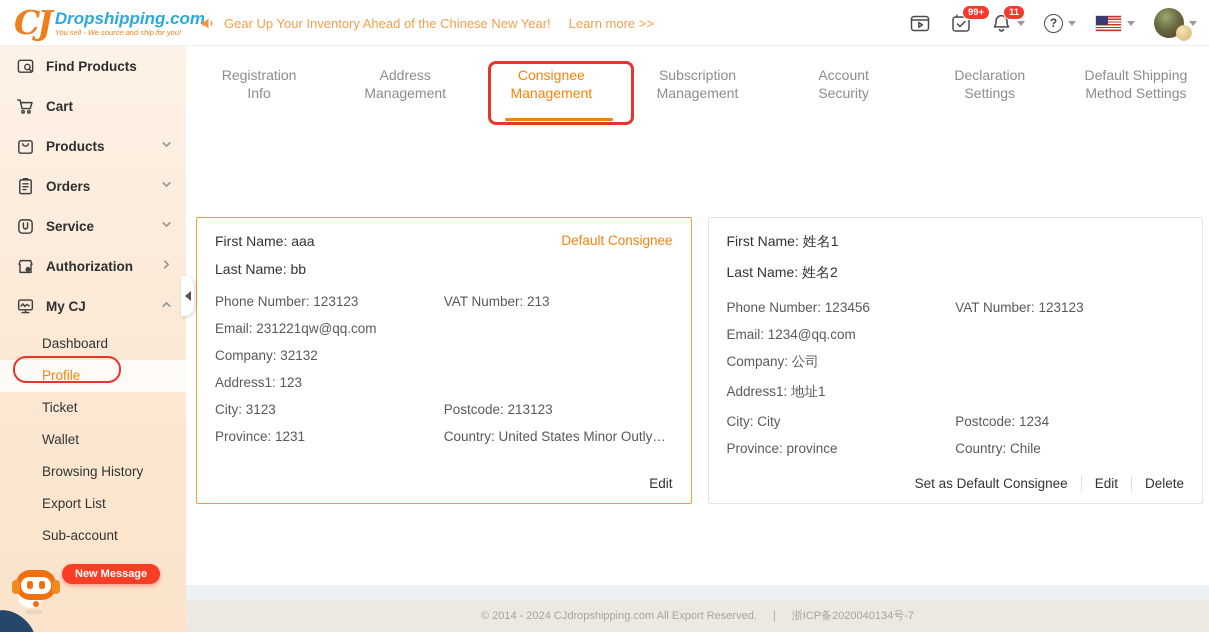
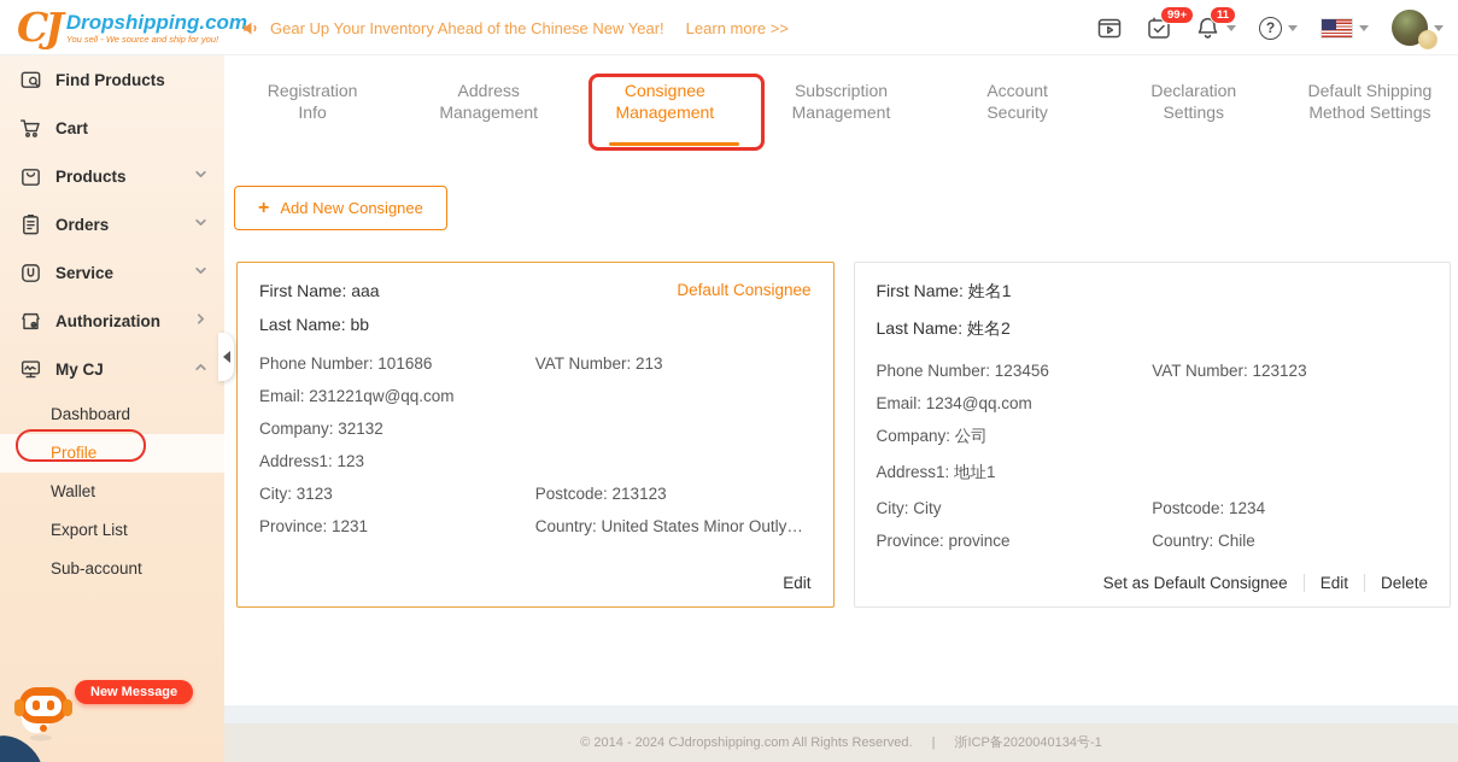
  CJ
  Dropshipping.com
  You sell - We source and ship for you!
  Gear Up Your Inventory Ahead of the Chinese New Year!
  Learn more >>
  99+
  11
  ?
  Find Products
  Cart
  Products
  Orders
  Service
  Authorization
  My CJ
  Dashboard
  Profile
- Ticket
  Wallet
- Browsing History
  Export List
  Sub-account
  New Message
  Registration
  Info
  Address
  Management
  Consignee
  Management
  Subscription
  Management
  Account
  Security
  Declaration
  Settings
  Default Shipping
  Method Settings
+ +
+ Add New Consignee
  First Name: aaa
  Default Consignee
  Last Name: bb
- Phone Number: 123123
+ Phone Number: 101686
  VAT Number: 213
  Email: 231221qw@qq.com
  Company: 32132
  Address1: 123
  City: 3123
  Postcode: 213123
  Province: 1231
  Country: United States Minor Outlying
  Edit
  First Name: 姓名1
  Last Name: 姓名2
  Phone Number: 123456
  VAT Number: 123123
  Email: 1234@qq.com
  Company: 公司
  Address1: 地址1
  City: City
  Postcode: 1234
  Province: province
  Country: Chile
  Set as Default Consignee
  Edit
  Delete
- © 2014 - 2024 CJdropshipping.com All Export Reserved.
+ © 2014 - 2024 CJdropshipping.com All Rights Reserved.
  |
- 浙ICP备2020040134号-7
+ 浙ICP备2020040134号-1
